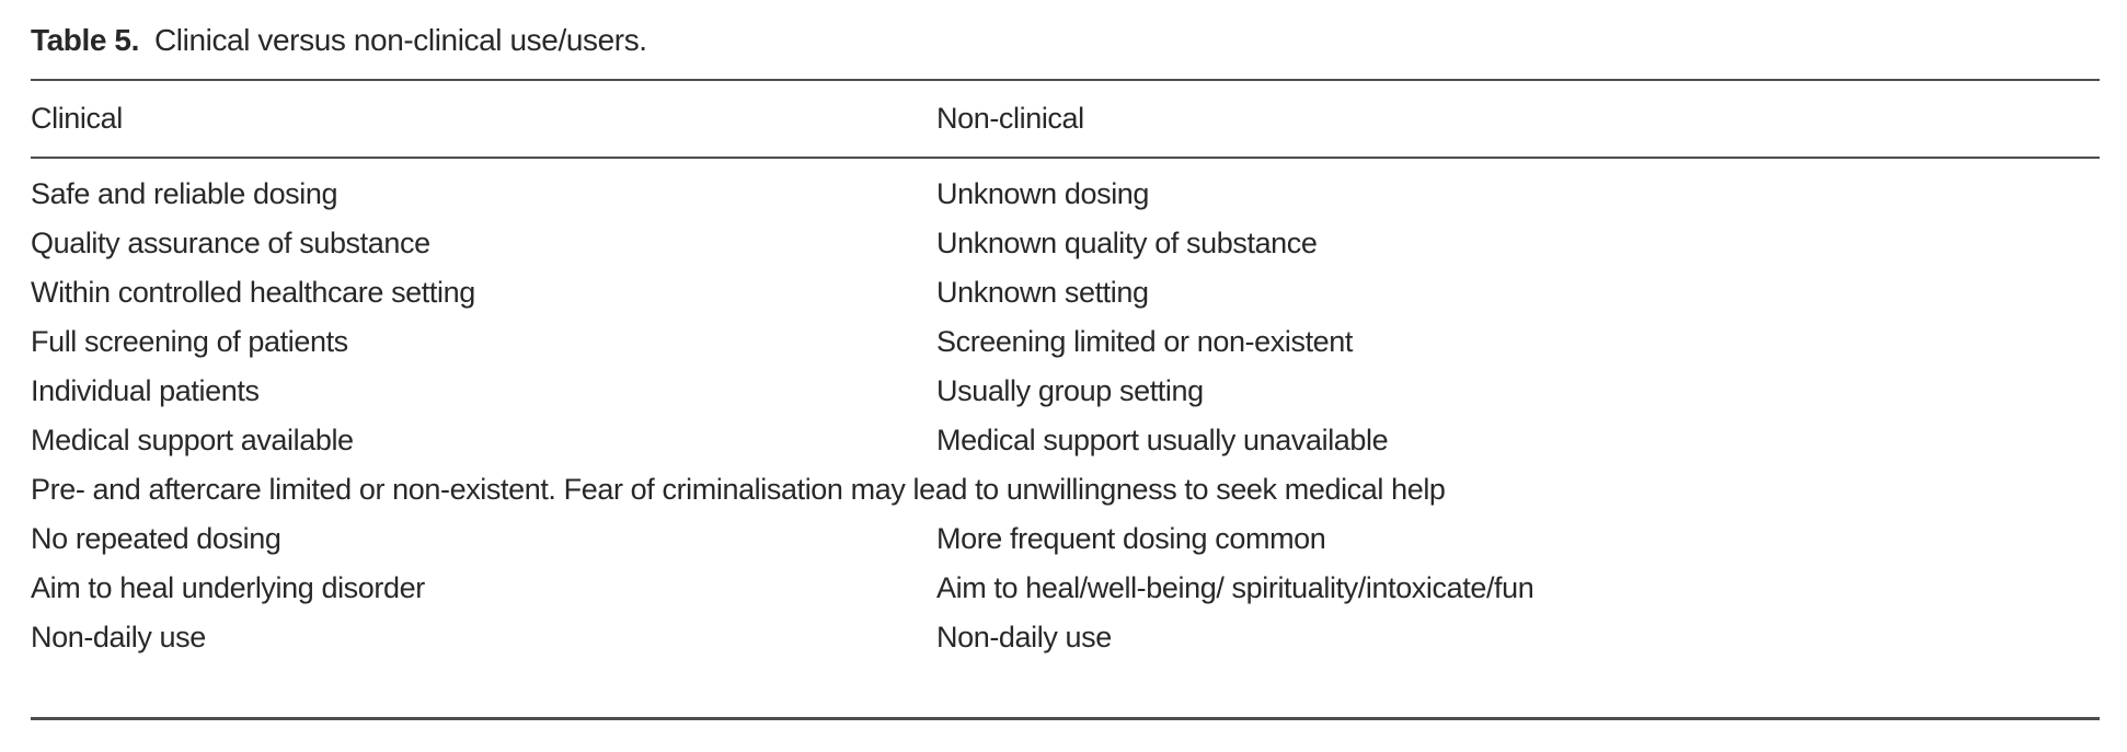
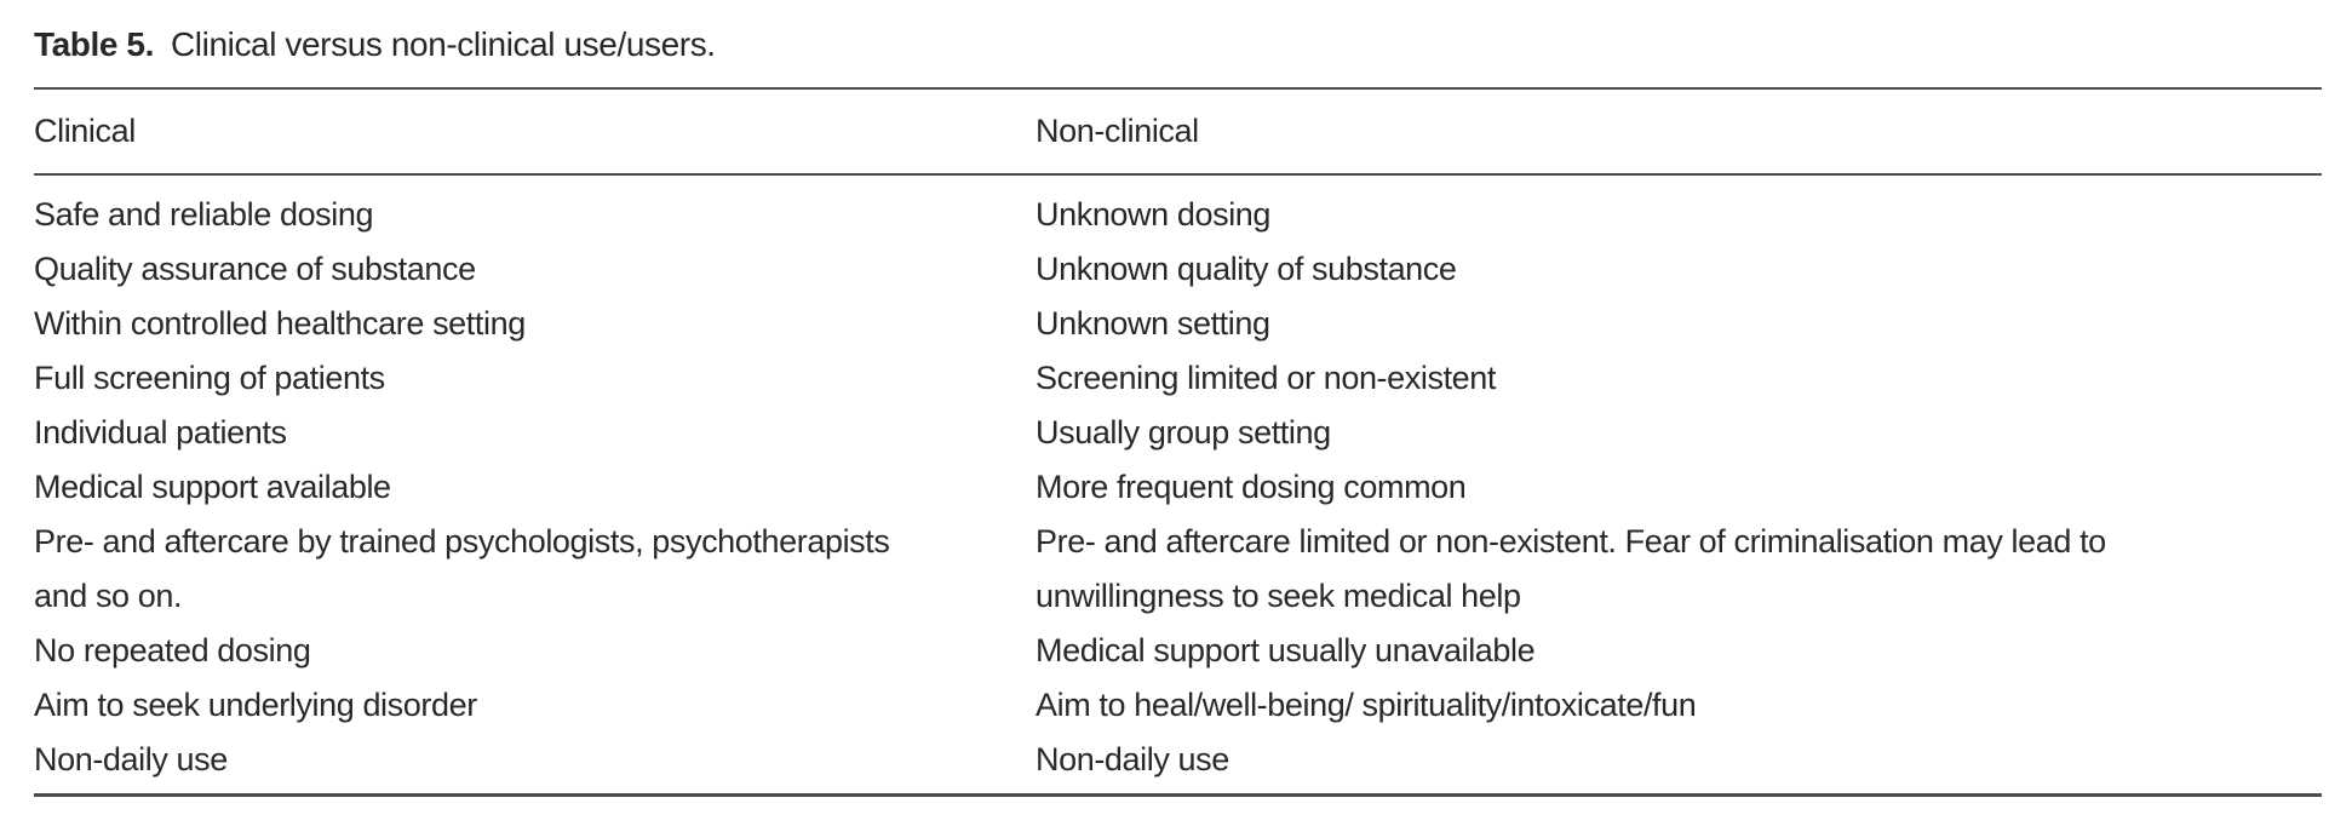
  Table 5. Clinical versus non-clinical use/users.
  Clinical
  Non-clinical
  Safe and reliable dosing
  Unknown dosing
  Quality assurance of substance
  Unknown quality of substance
  Within controlled healthcare setting
  Unknown setting
  Full screening of patients
  Screening limited or non-existent
  Individual patients
  Usually group setting
  Medical support available
- Medical support usually unavailable
+ More frequent dosing common
+ Pre- and aftercare by trained psychologists, psychotherapists and so on.
  Pre- and aftercare limited or non-existent. Fear of criminalisation may lead to unwillingness to seek medical help
  No repeated dosing
- More frequent dosing common
+ Medical support usually unavailable
- Aim to heal underlying disorder
+ Aim to seek underlying disorder
  Aim to heal/well-being/ spirituality/intoxicate/fun
  Non-daily use
  Non-daily use
